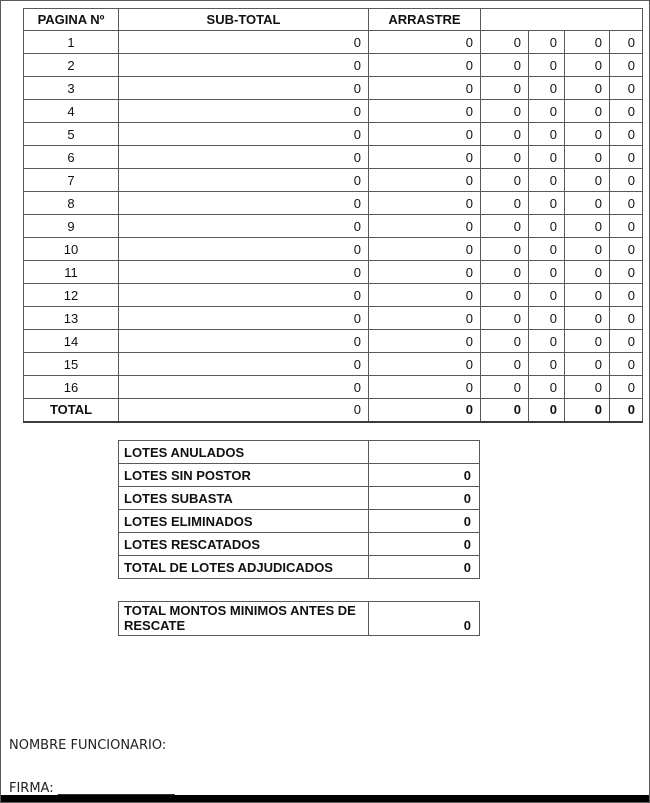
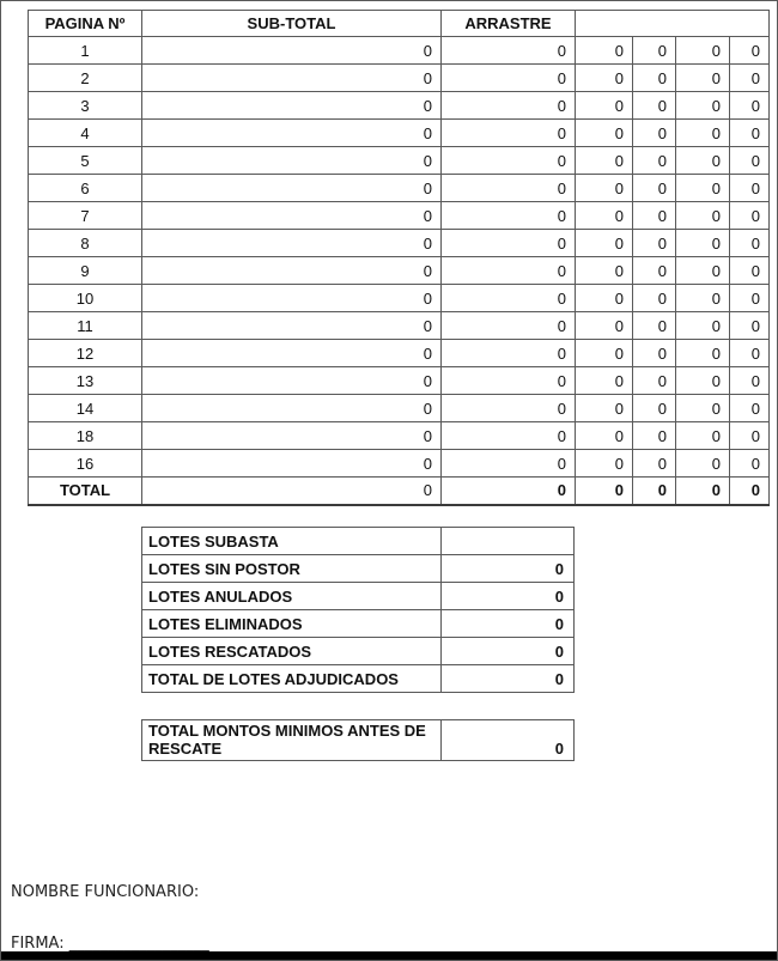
  PAGINA Nº	SUB-TOTAL	ARRASTRE
  1	0	0	0	0	0	0
  2	0	0	0	0	0	0
  3	0	0	0	0	0	0
  4	0	0	0	0	0	0
  5	0	0	0	0	0	0
  6	0	0	0	0	0	0
  7	0	0	0	0	0	0
  8	0	0	0	0	0	0
  9	0	0	0	0	0	0
  10	0	0	0	0	0	0
  11	0	0	0	0	0	0
  12	0	0	0	0	0	0
  13	0	0	0	0	0	0
  14	0	0	0	0	0	0
- 15	0	0	0	0	0	0
+ 18	0	0	0	0	0	0
  16	0	0	0	0	0	0
  TOTAL	0	0	0	0	0	0
- LOTES ANULADOS
+ LOTES SUBASTA
  LOTES SIN POSTOR	0
- LOTES SUBASTA	0
+ LOTES ANULADOS	0
  LOTES ELIMINADOS	0
  LOTES RESCATADOS	0
  TOTAL DE LOTES ADJUDICADOS	0
  TOTAL MONTOS MINIMOS ANTES DE RESCATE	0
  NOMBRE FUNCIONARIO:
  FIRMA: __________________
